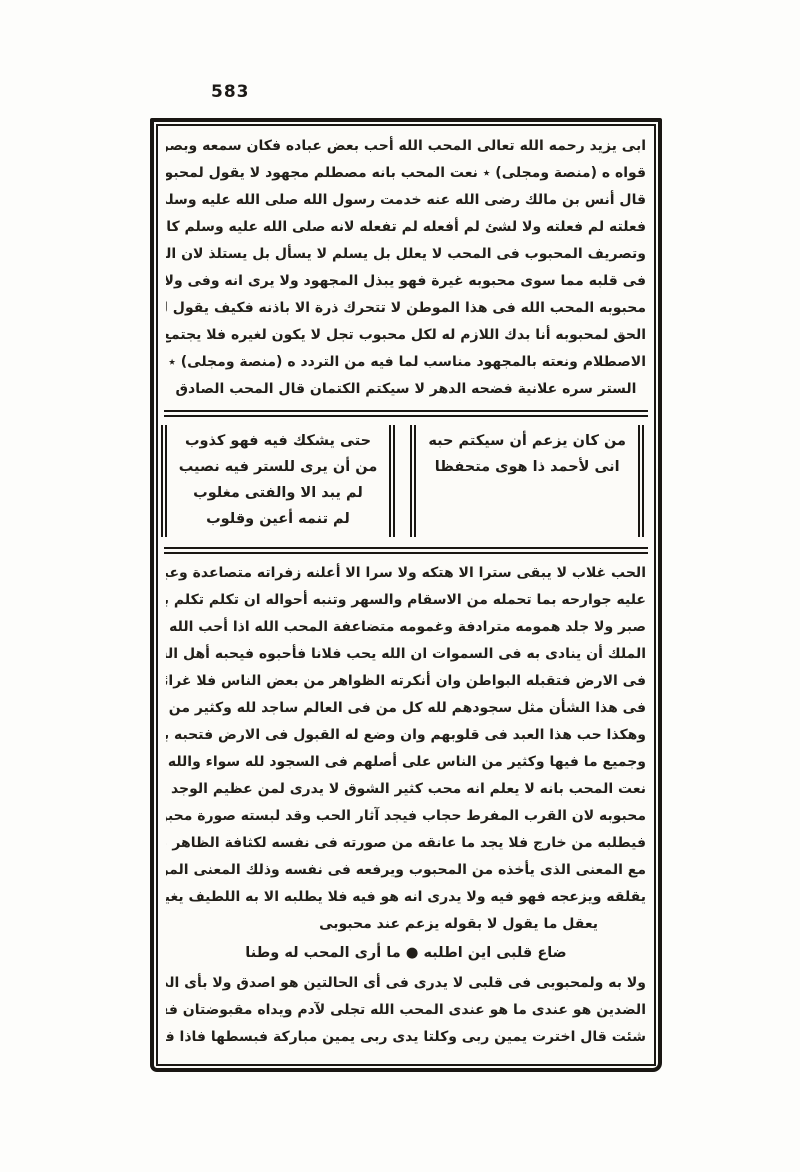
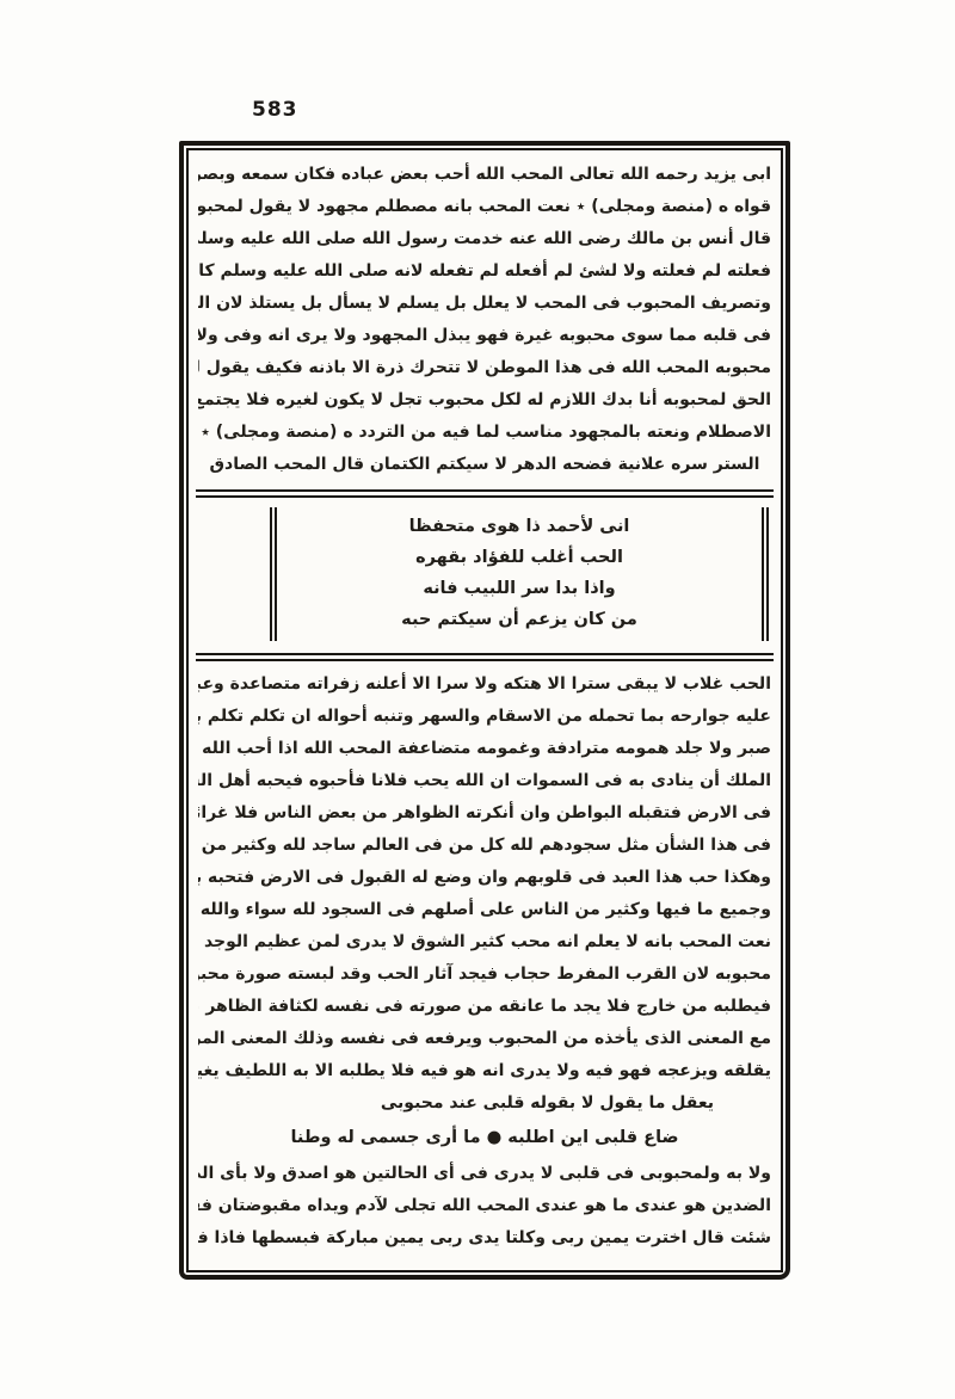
  583
  ابى يزيد رحمه الله تعالى المحب الله أحب بعض عباده فكان سمعه وبصر
  قواه ه (منصة ومجلى) ٭ نعت المحب بانه مصطلم مجهود لا يقول لمحبو
  قال أنس بن مالك رضى الله عنه خدمت رسول الله صلى الله عليه وسل
  فعلته لم فعلته ولا لشئ لم أفعله لم تفعله لانه صلى الله عليه وسلم كا
  فى قلبه مما سوى محبوبه غيرة فهو يبذل المجهود ولا يرى انه وفى ولا
  محبوبه المحب الله فى هذا الموطن لا تتحرك ذرة الا باذنه فكيف يقول ل
  الحق لمحبوبه أنا بدك اللازم له لكل محبوب تجل لا يكون لغيره فلا يجتمع
  الاصطلام ونعته بالمجهود مناسب لما فيه من التردد ه (منصة ومجلى) ٭
  الستر سره علانية فضحه الدهر لا سيكتم الكتمان قال المحب الصادق
- من كان يزعم أن سيكتم حبه
+ انى لأحمد ذا هوى متحفظا
+ الحب أغلب للفؤاد بقهره
+ واذا بدا سر اللبيب فانه
- انى لأحمد ذا هوى متحفظا
+ من كان يزعم أن سيكتم حبه
- حتى يشكك فيه فهو كذوب
- من أن يرى للستر فيه نصيب
- لم يبد الا والفتى مغلوب
- لم تنمه أعين وقلوب
  الحب غلاب لا يبقى سترا الا هتكه ولا سرا الا أعلنه زفراته متصاعدة وعب
  عليه جوارحه بما تحمله من الاسقام والسهر وتنبه أحواله ان تكلم تكلم ب
  صبر ولا جلد همومه مترادفة وغمومه متضاعفة المحب الله اذا أحب الله
  الملك أن ينادى به فى السموات ان الله يحب فلانا فأحبوه فيحبه أهل ال
  فى الارض فتقبله البواطن وان أنكرته الظواهر من بعض الناس فلا غرائ
  فى هذا الشأن مثل سجودهم لله كل من فى العالم ساجد لله وكثير من
  وهكذا حب هذا العبد فى قلوبهم وان وضع له القبول فى الارض فتحبه ب
  وجميع ما فيها وكثير من الناس على أصلهم فى السجود لله سواء والله
  نعت المحب بانه لا يعلم انه محب كثير الشوق لا يدرى لمن عظيم الوجد
  محبوبه لان القرب المفرط حجاب فيجد آثار الحب وقد لبسته صورة محب
  فيطلبه من خارج فلا يجد ما عانقه من صورته فى نفسه لكثافة الظاهر
  مع المعنى الذى يأخذه من المحبوب ويرفعه فى نفسه وذلك المعنى الم
  يقلقه ويزعجه فهو فيه ولا يدرى انه هو فيه فلا يطلبه الا به اللطيف يغي
- يعقل ما يقول لا بقوله يزعم عند محبوبى
+ يعقل ما يقول لا بقوله قلبى عند محبوبى
- ضاع قلبى اين اطلبه ● ما أرى المحب له وطنا
+ ضاع قلبى اين اطلبه ● ما أرى جسمى له وطنا
  ولا به ولمحبوبى فى قلبى لا يدرى فى أى الحالتين هو اصدق ولا بأى ال
  الضدين هو عندى ما هو عندى المحب الله تجلى لآدم ويداه مقبوضتان ف
  شئت قال اخترت يمين ربى وكلتا يدى ربى يمين مباركة فبسطها فاذا ف
